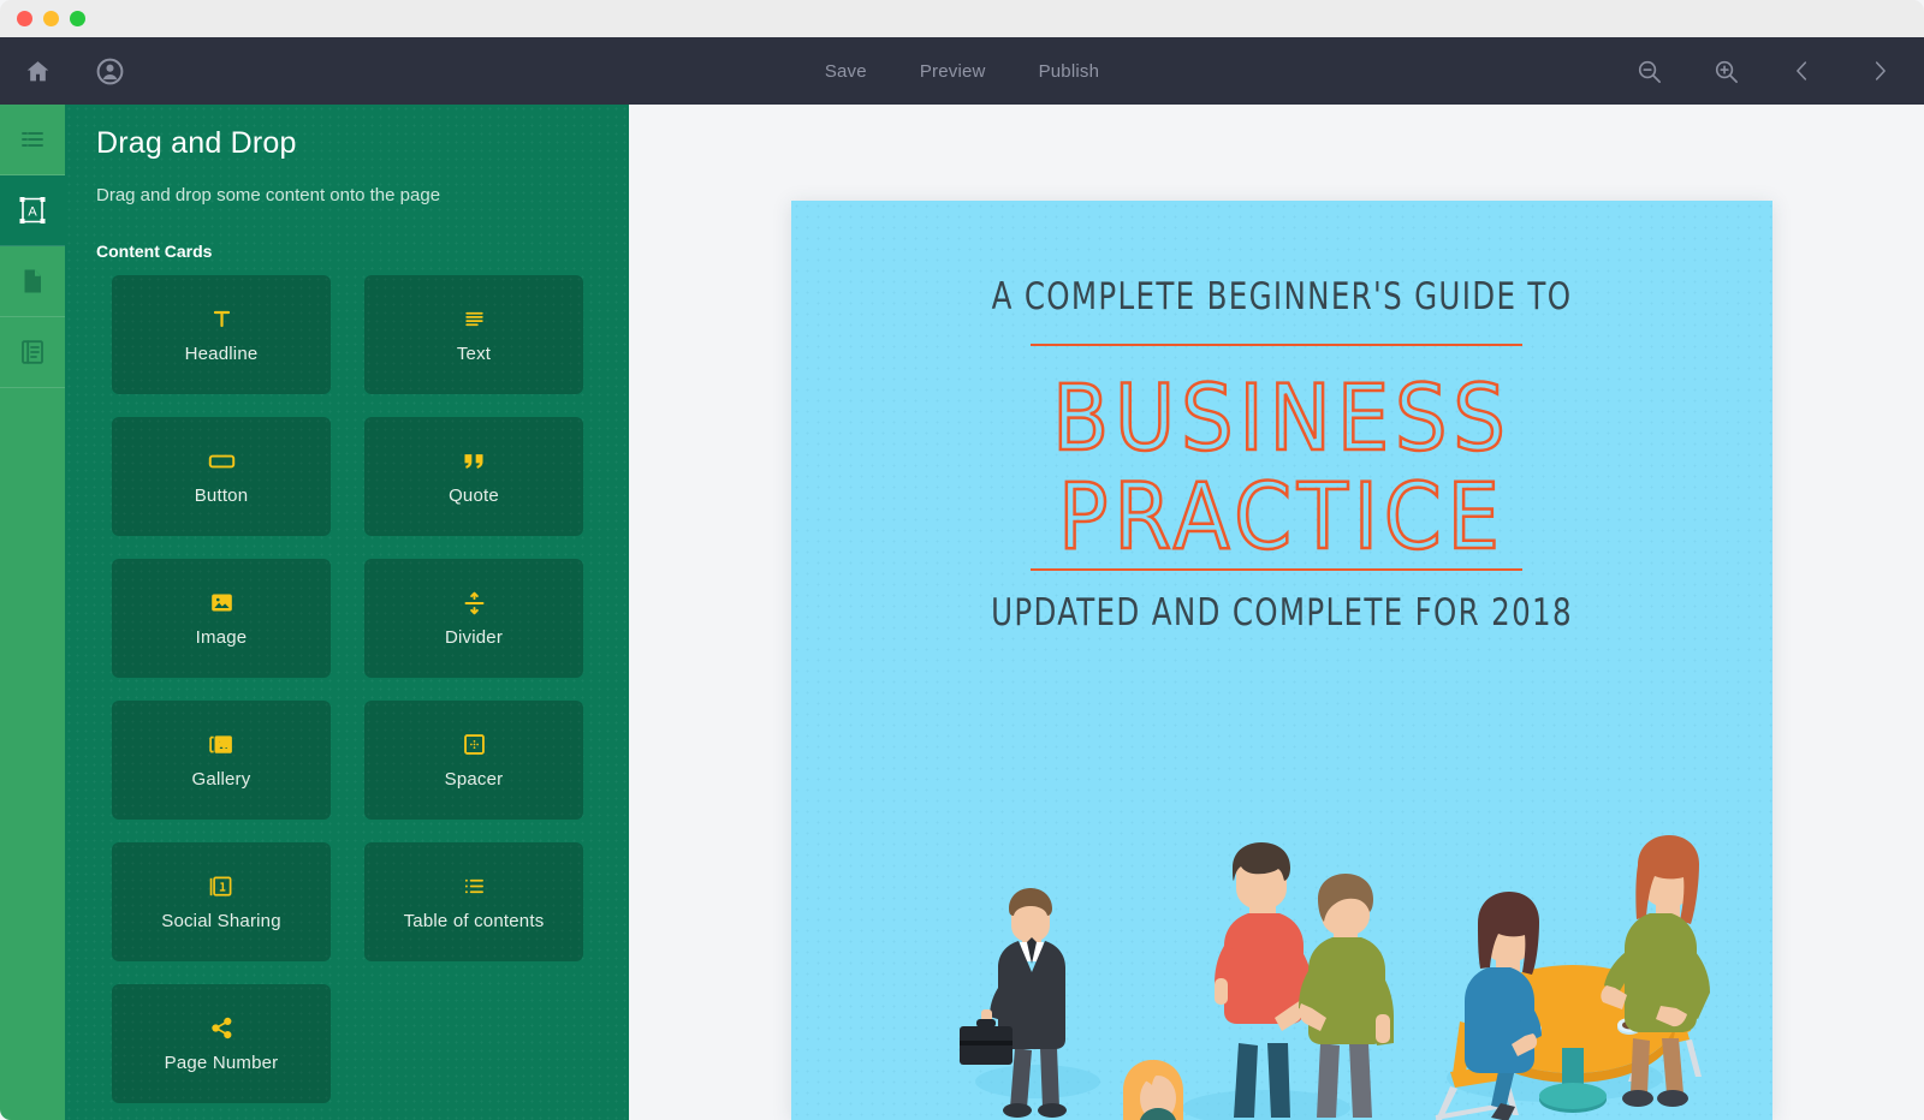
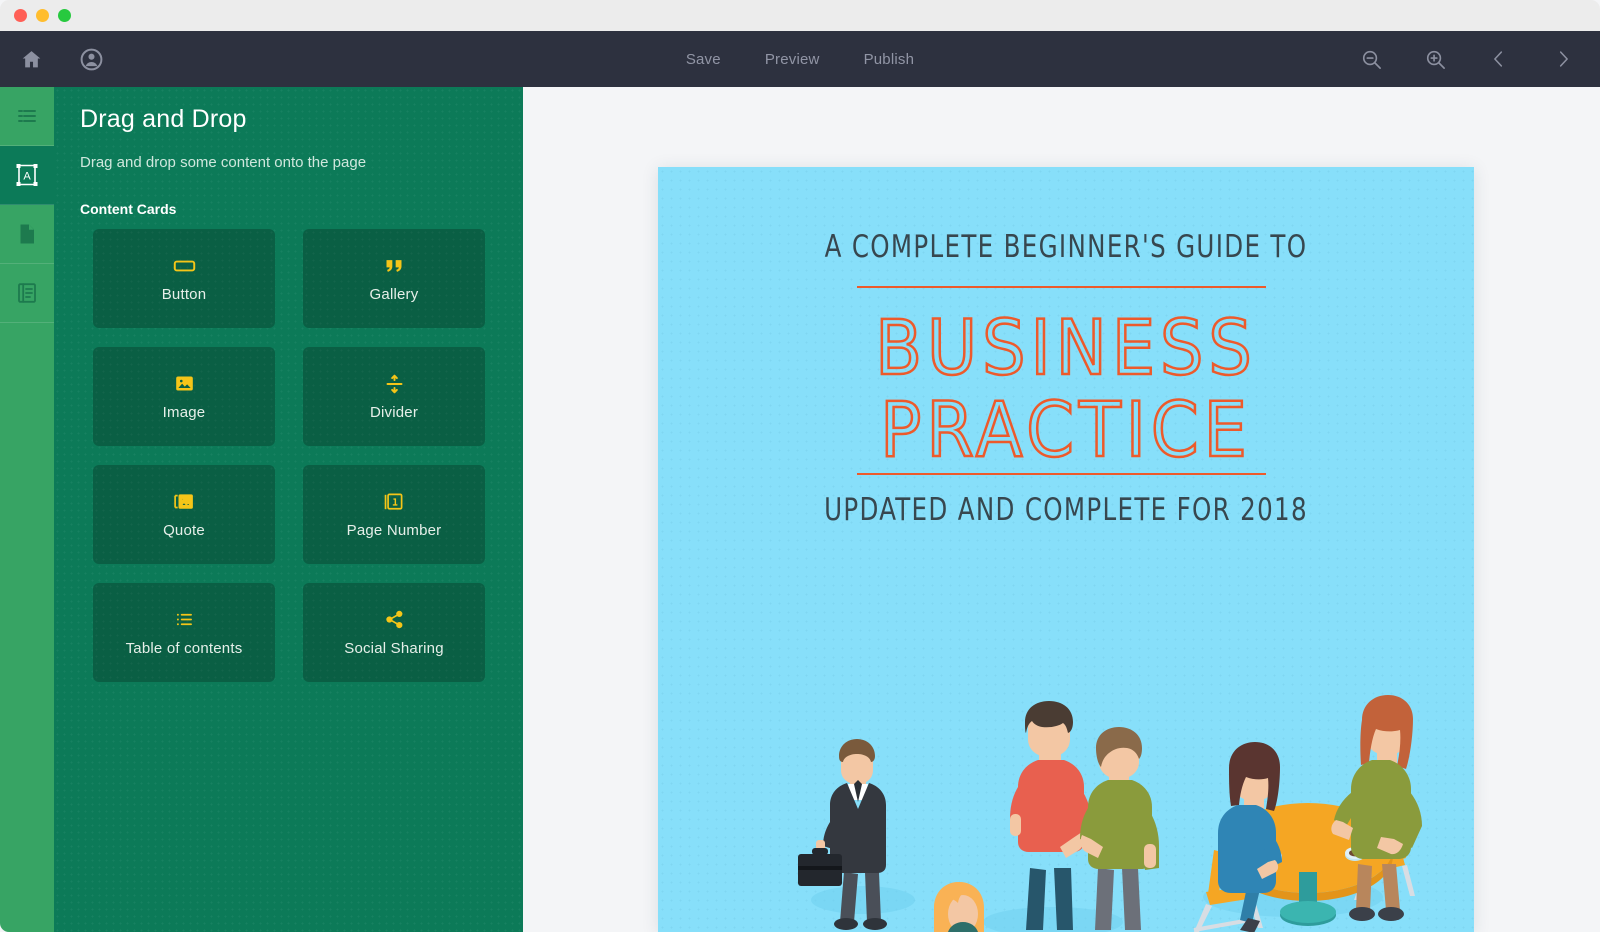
  Save
  Preview
  Publish
  A
  Drag and Drop
  Drag and drop some content onto the page
  Content Cards
- Headline
- Text
  Button
- Quote
+ Gallery
  Image
  Divider
- Gallery
+ Quote
- Spacer
- Social Sharing
+ Page Number
  Table of contents
- Page Number
+ Social Sharing
  A COMPLETE BEGINNER'S GUIDE TO
  BUSINESS
  PRACTICE
  UPDATED AND COMPLETE FOR 2018
